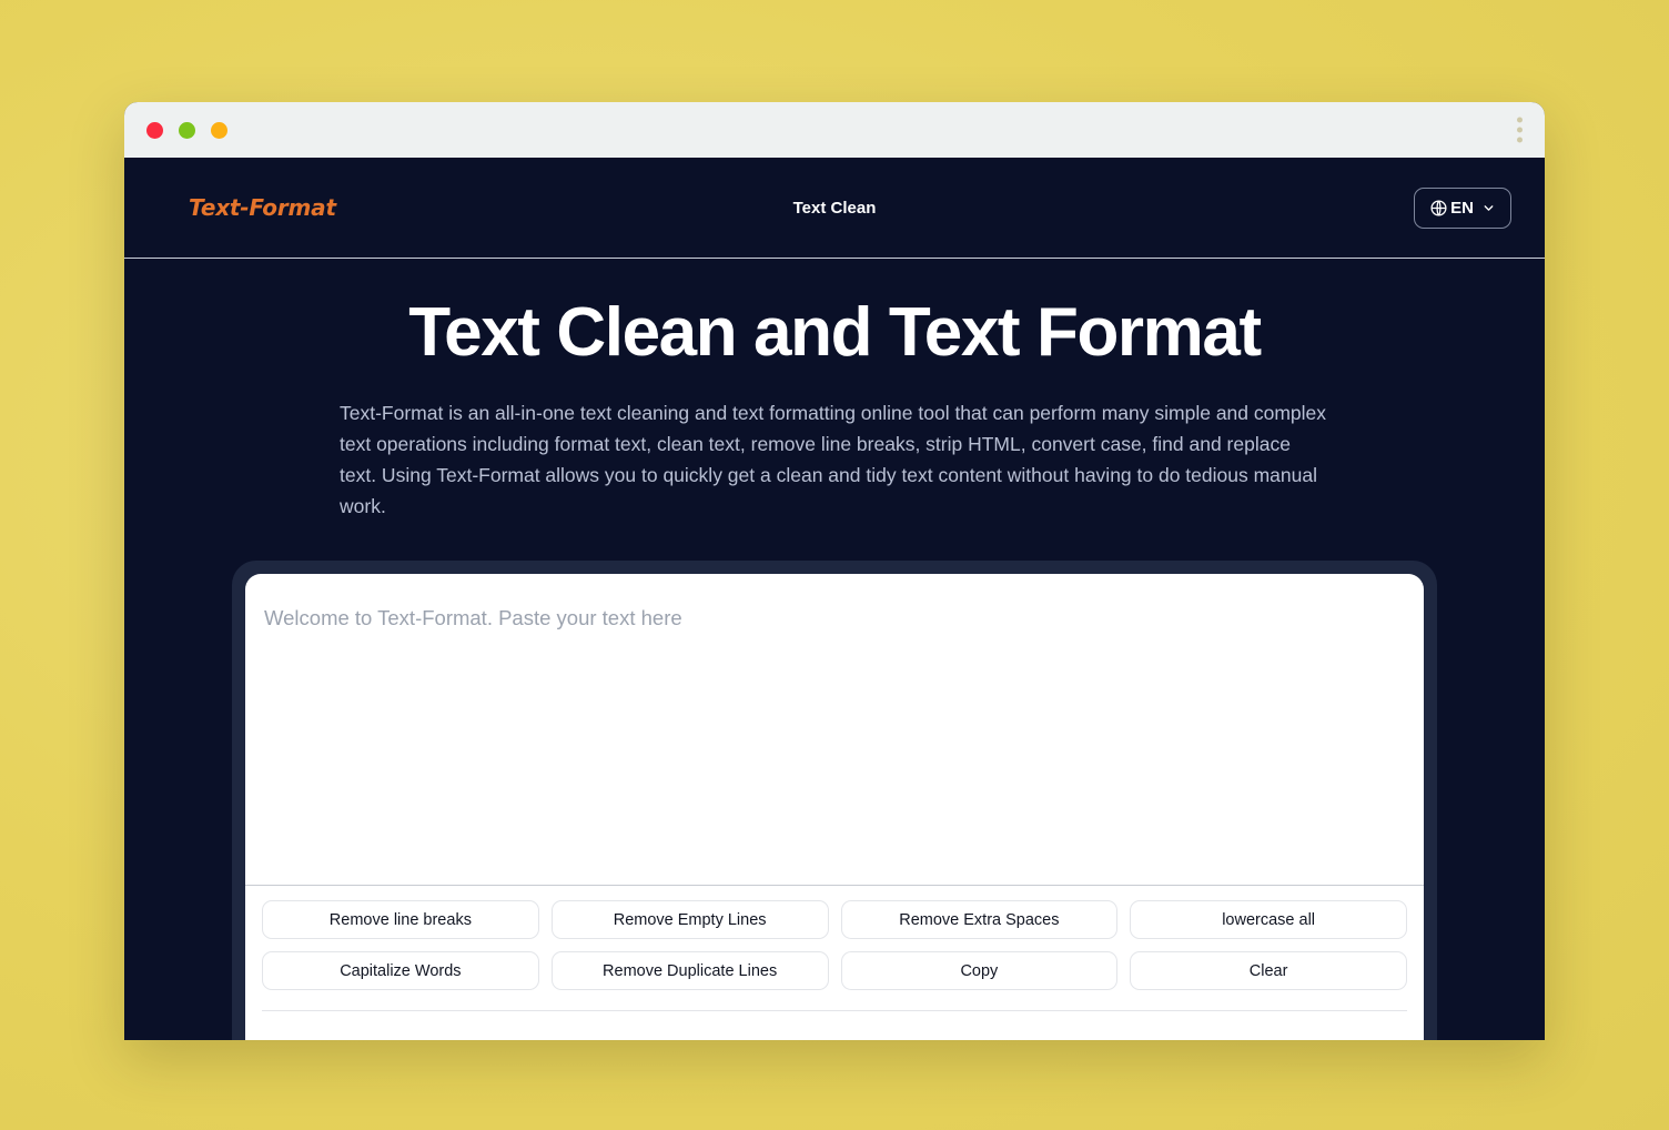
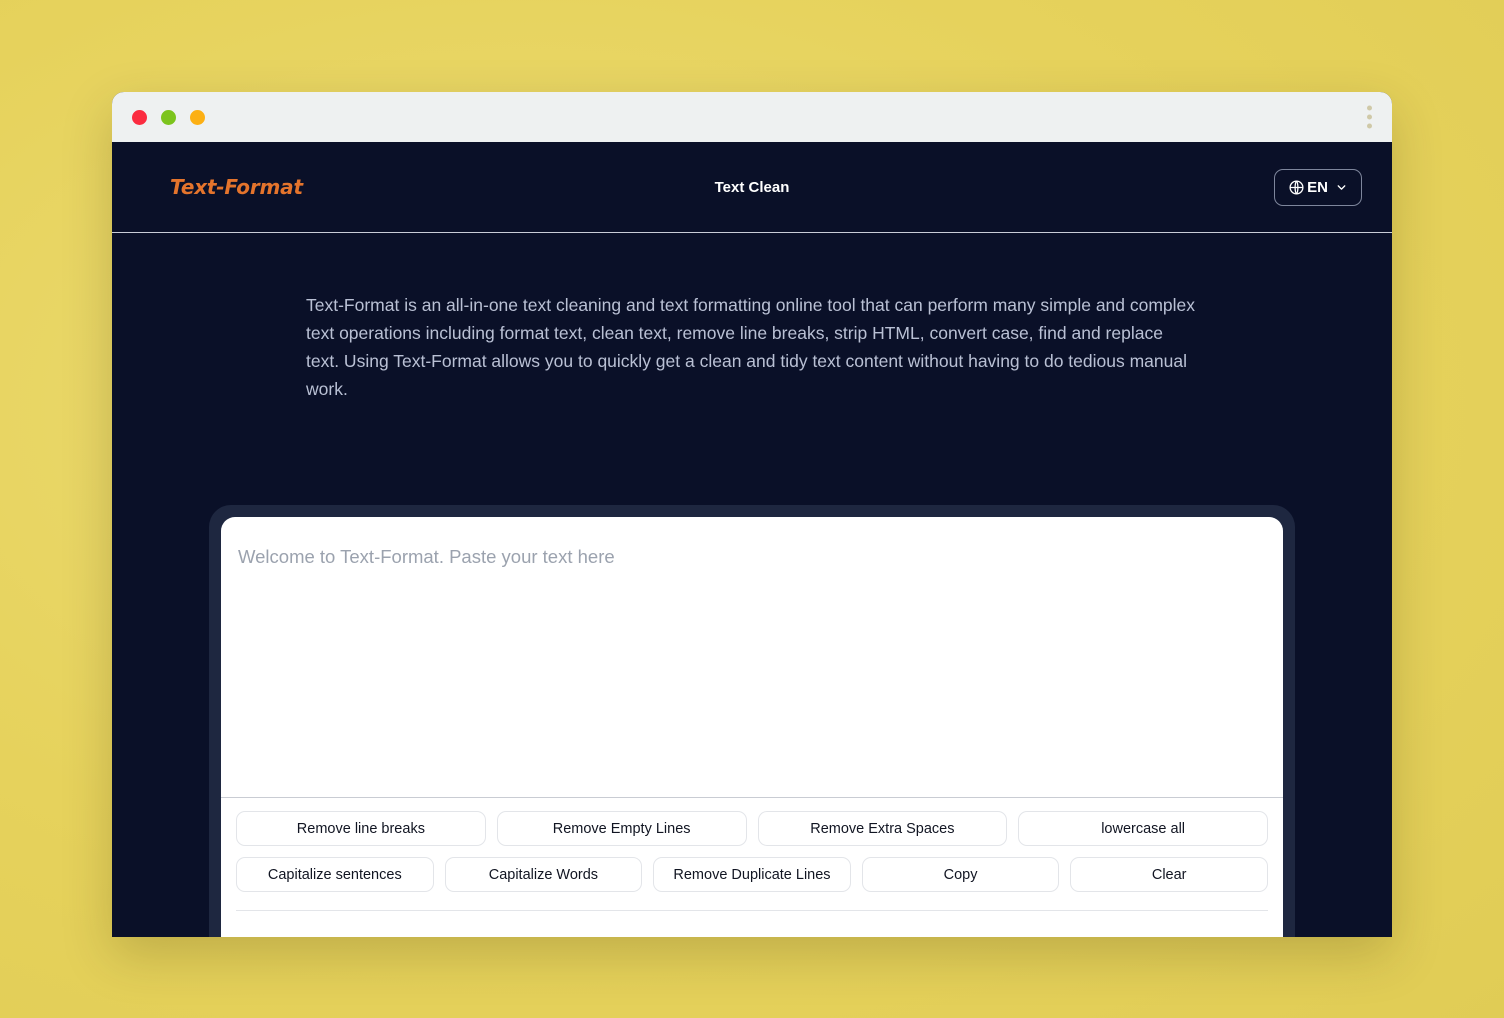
  Text-Format
  Text Clean
  EN
- Text Clean and Text Format
  Text-Format is an all-in-one text cleaning and text formatting online tool that can perform many simple and complex text operations including format text, clean text, remove line breaks, strip HTML, convert case, find and replace text. Using Text-Format allows you to quickly get a clean and tidy text content without having to do tedious manual work.
  Welcome to Text-Format. Paste your text here
  Remove line breaks
  Remove Empty Lines
  Remove Extra Spaces
  lowercase all
+ Capitalize sentences
  Capitalize Words
  Remove Duplicate Lines
  Copy
  Clear
